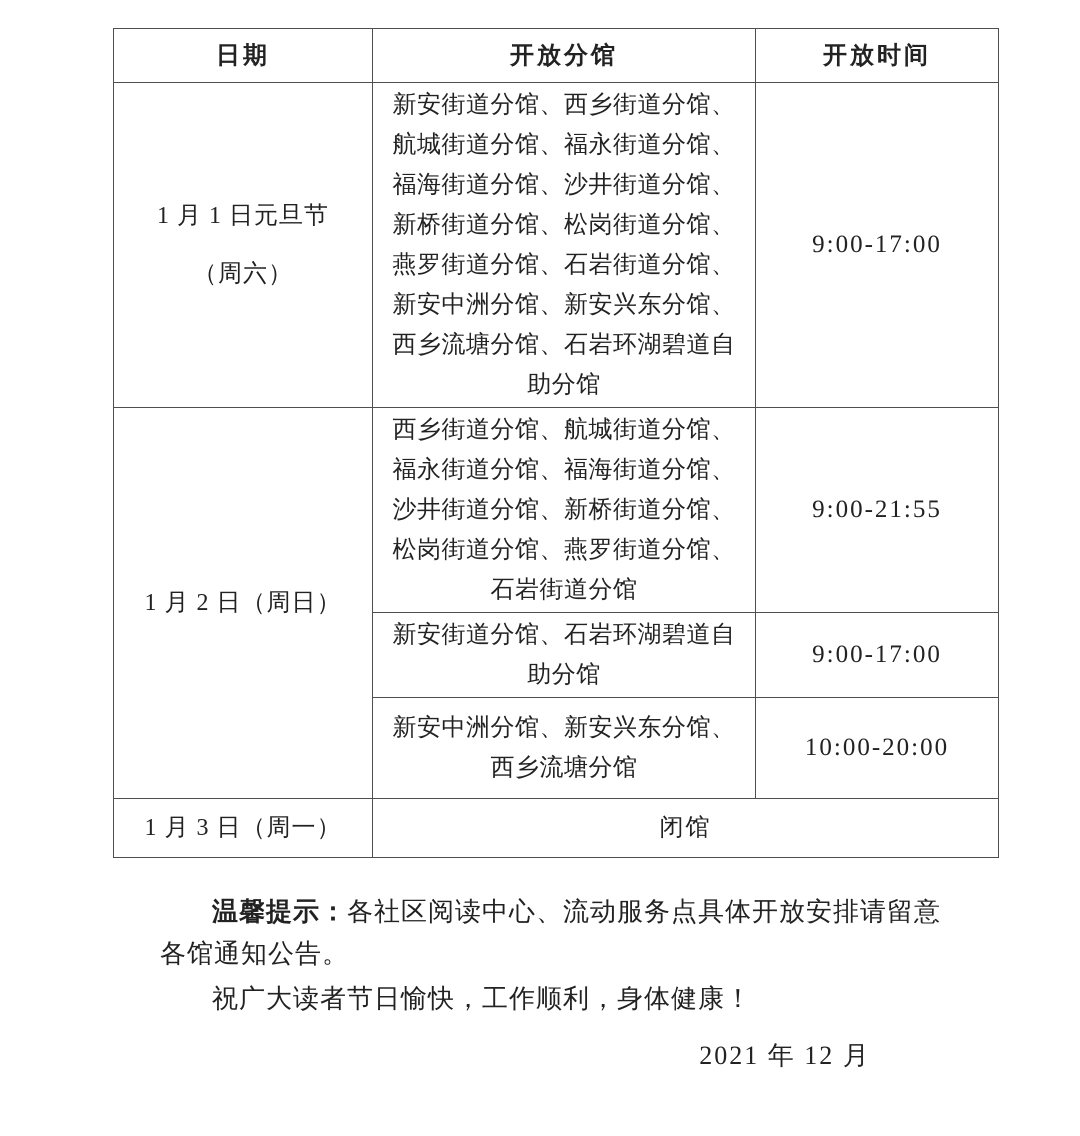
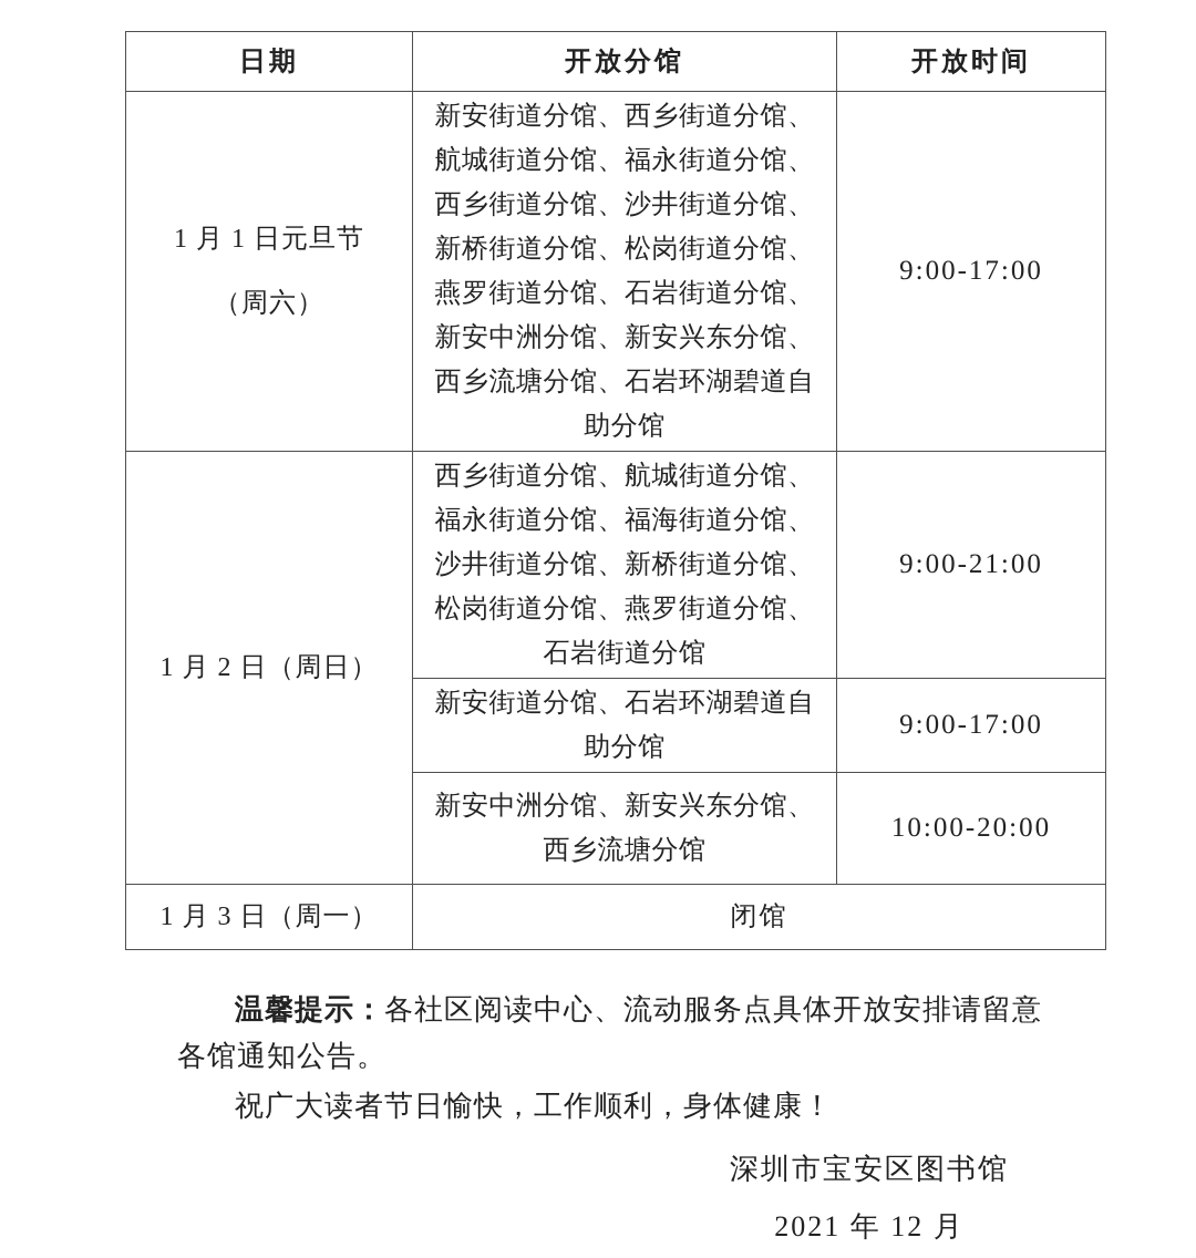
  日期	开放分馆	开放时间
- 1 月 1 日元旦节 （周六）	新安街道分馆、西乡街道分馆、 航城街道分馆、福永街道分馆、 福海街道分馆、沙井街道分馆、 新桥街道分馆、松岗街道分馆、 燕罗街道分馆、石岩街道分馆、 新安中洲分馆、新安兴东分馆、 西乡流塘分馆、石岩环湖碧道自 助分馆	9:00-17:00
+ 1 月 1 日元旦节 （周六）	新安街道分馆、西乡街道分馆、 航城街道分馆、福永街道分馆、 西乡街道分馆、沙井街道分馆、 新桥街道分馆、松岗街道分馆、 燕罗街道分馆、石岩街道分馆、 新安中洲分馆、新安兴东分馆、 西乡流塘分馆、石岩环湖碧道自 助分馆	9:00-17:00
- 1 月 2 日（周日）	西乡街道分馆、航城街道分馆、 福永街道分馆、福海街道分馆、 沙井街道分馆、新桥街道分馆、 松岗街道分馆、燕罗街道分馆、 石岩街道分馆	9:00-21:55
+ 1 月 2 日（周日）	西乡街道分馆、航城街道分馆、 福永街道分馆、福海街道分馆、 沙井街道分馆、新桥街道分馆、 松岗街道分馆、燕罗街道分馆、 石岩街道分馆	9:00-21:00
  新安街道分馆、石岩环湖碧道自 助分馆	9:00-17:00
  新安中洲分馆、新安兴东分馆、 西乡流塘分馆	10:00-20:00
  1 月 3 日（周一）	闭馆
  温馨提示：各社区阅读中心、流动服务点具体开放安排请留意各馆通知公告。
  祝广大读者节日愉快，工作顺利，身体健康！
+ 深圳市宝安区图书馆
  2021 年 12 月
